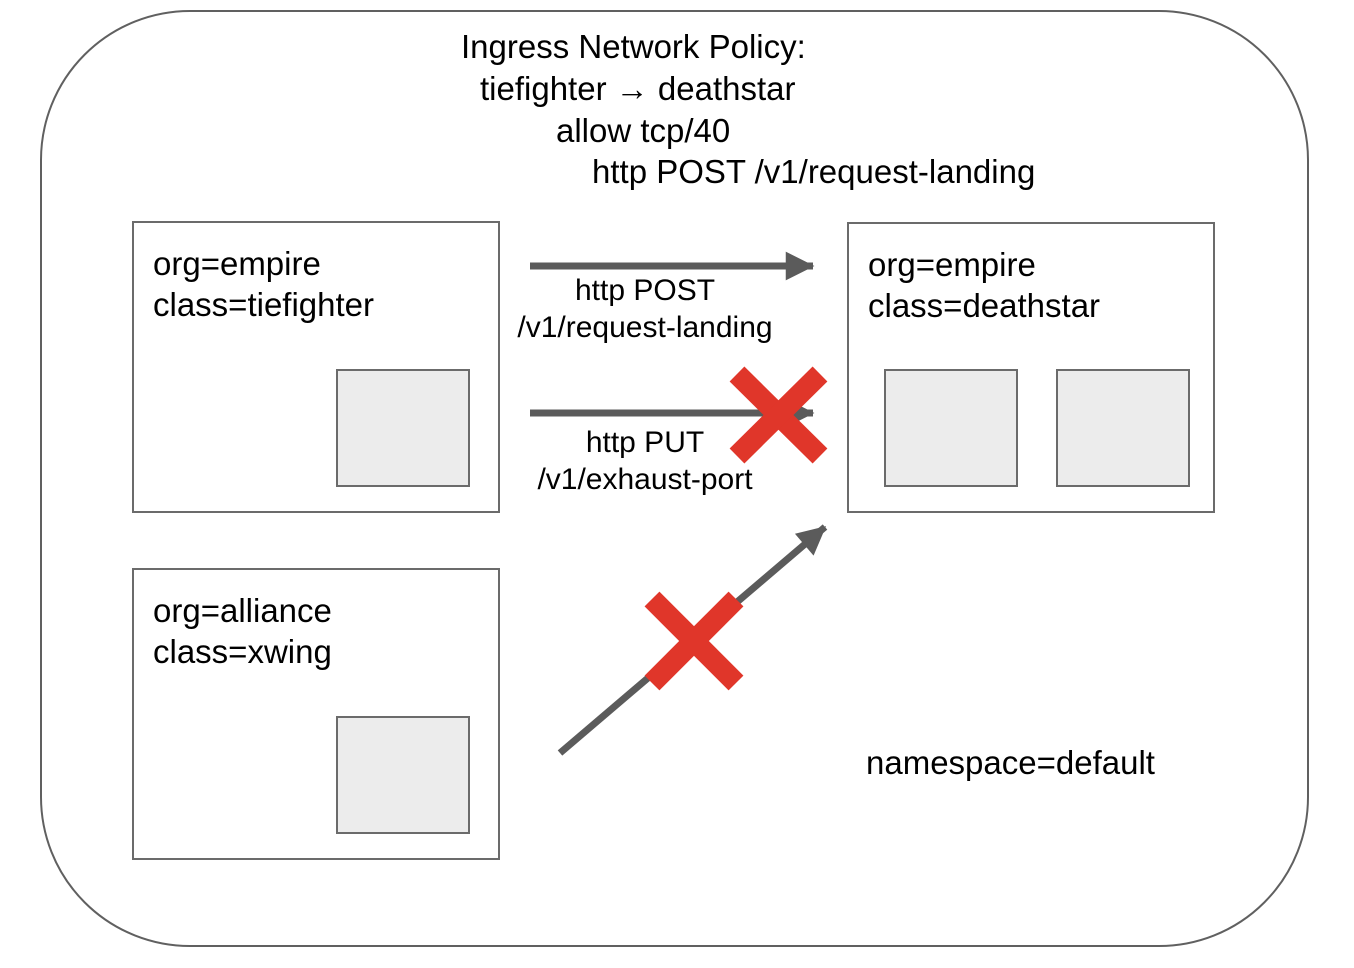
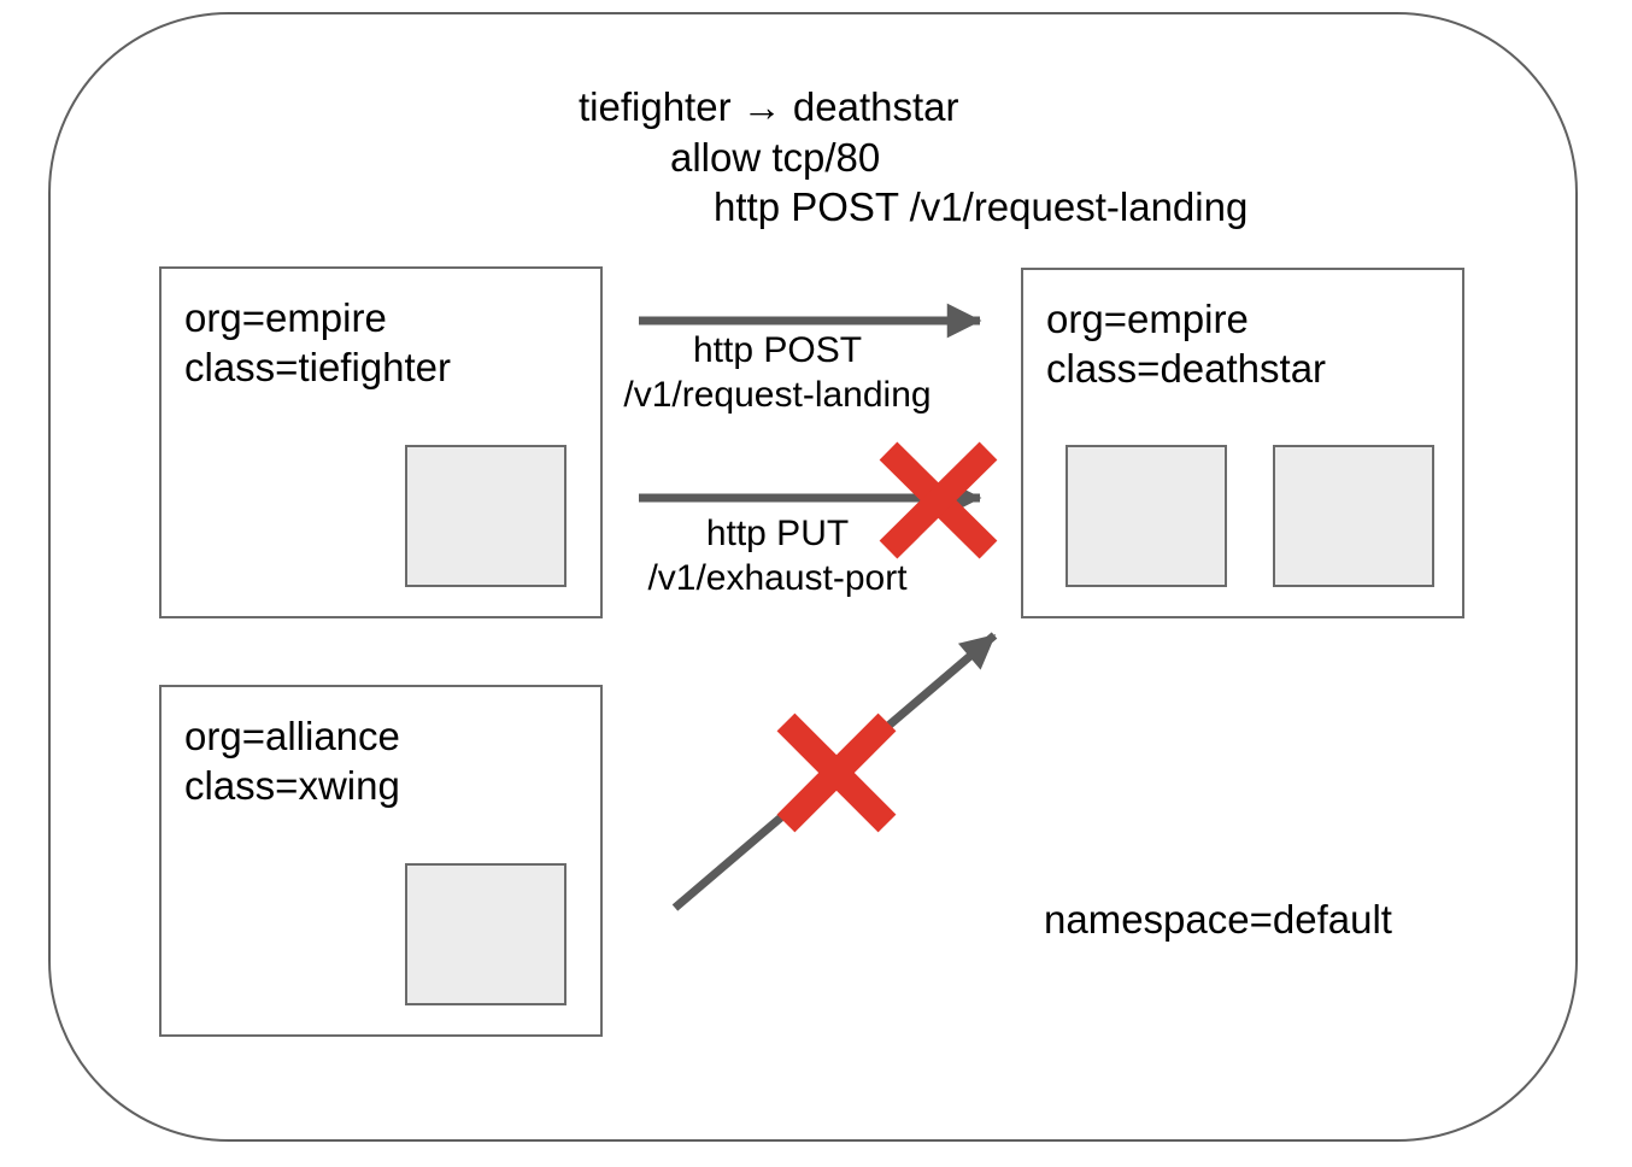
- Ingress Network Policy:
  tiefighter → deathstar
- allow tcp/40
+ allow tcp/80
  http POST /v1/request-landing
  org=empire
  class=tiefighter
  org=empire
  class=deathstar
  org=alliance
  class=xwing
  http POST
  /v1/request-landing
  http PUT
  /v1/exhaust-port
  namespace=default
